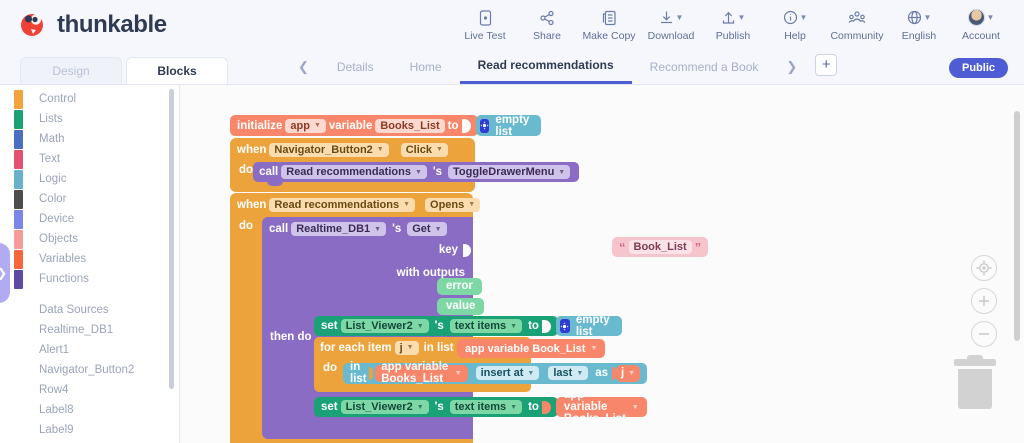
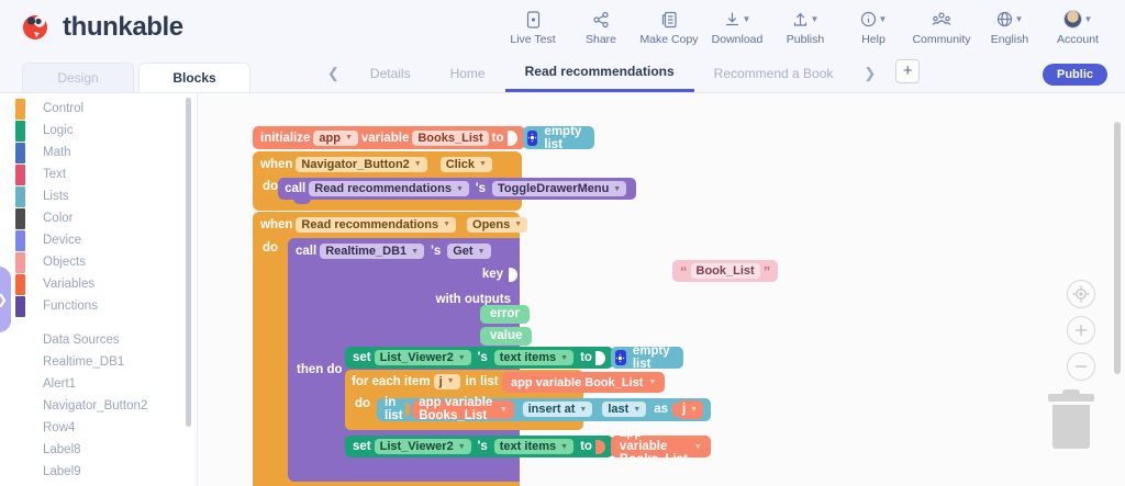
  thunkable
  Live Test
  Share
  Make Copy
  ▼
  Download
  ▼
  Publish
  ▼
  Help
  Community
  ▼
  English
  ▼
  Account
  Design
  Blocks
  ❮
  Details
  Home
  Read recommendations
  Recommend a Book
  ❯
  +
  Public
  Control
- Lists
+ Logic
  Math
  Text
- Logic
+ Lists
  Color
  Device
  Objects
  Variables
  Functions
  Data Sources
  Realtime_DB1
  Alert1
  Navigator_Button2
  Row4
  Label8
  Label9
  ❯
  initialize
  app
  variable
  Books_List
  to
  empty list
  when
  Navigator_Button2
  Click
  do
  call
  Read recommendations
  's
  ToggleDrawerMenu
  when
  Read recommendations
  Opens
  do
  call
  Realtime_DB1
  's
  Get
  key
  with outputs
  then do
  “
  Book_List
  ”
  error
  value
  set
  List_Viewer2
  's
  text items
  to
  empty list
  for each item
  j
  in list
  do
  app variable Book_List
  in list
  app variable Books_List
  insert at
  last
  as
  j
  set
  List_Viewer2
  's
  text items
  to
  app variable Books_List
